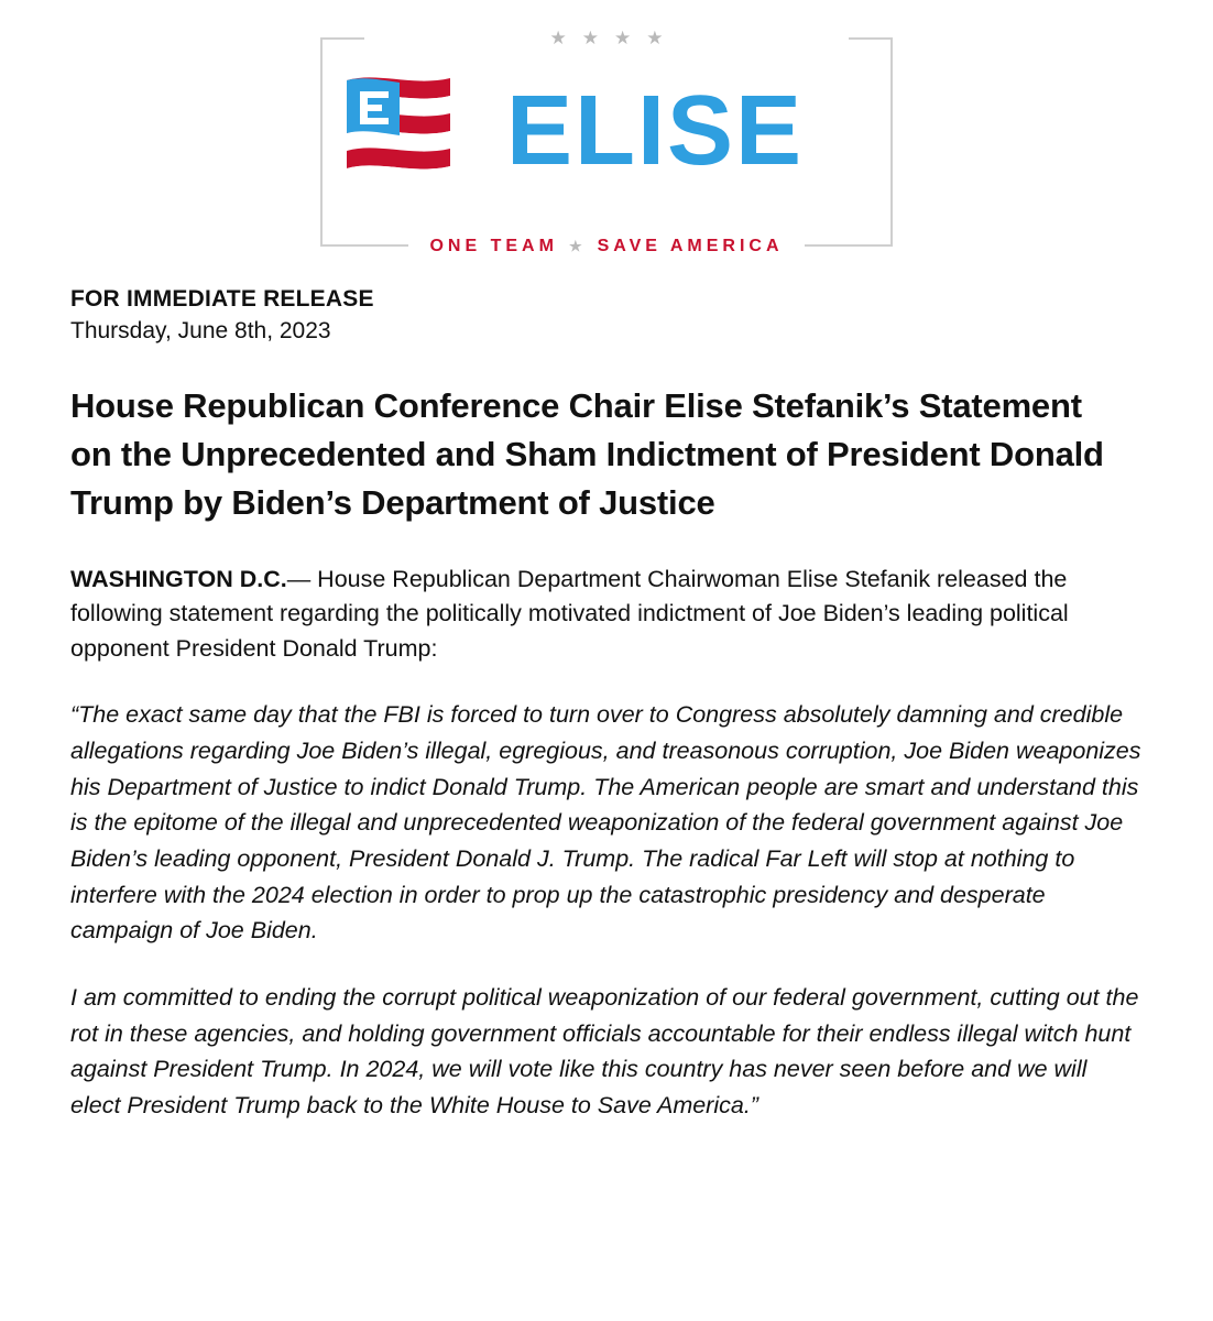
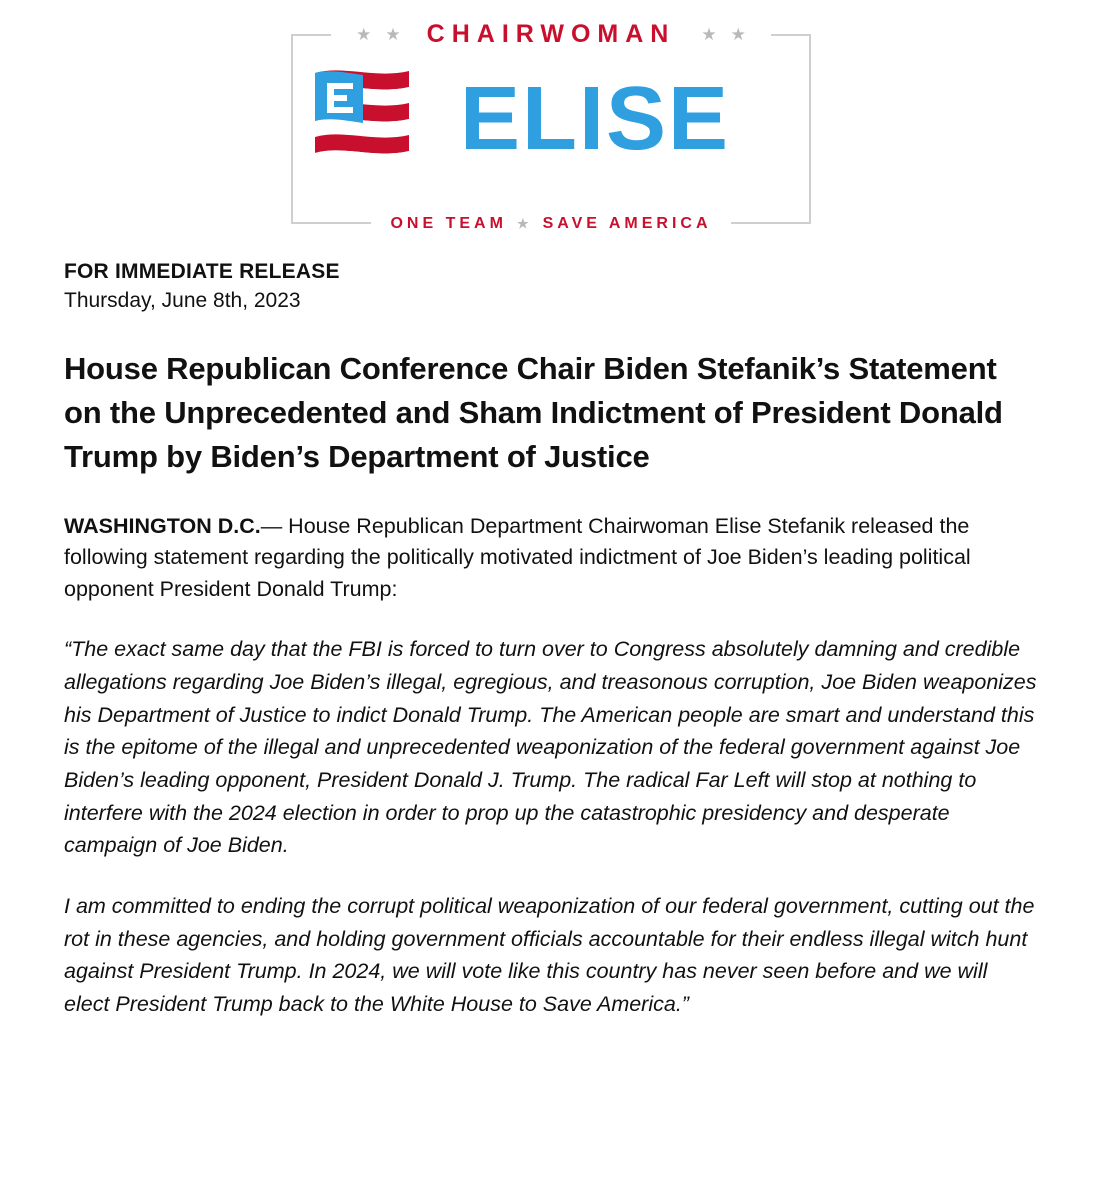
  ★
  ★
+ CHAIRWOMAN
  ★
  ★
  ELISE
  ONE TEAM
  ★
  SAVE AMERICA
  FOR IMMEDIATE RELEASE
  Thursday, June 8th, 2023
- House Republican Conference Chair Elise Stefanik’s Statement on the Unprecedented and Sham Indictment of President Donald Trump by Biden’s Department of Justice
+ House Republican Conference Chair Biden Stefanik’s Statement on the Unprecedented and Sham Indictment of President Donald Trump by Biden’s Department of Justice
  WASHINGTON D.C.— House Republican Department Chairwoman Elise Stefanik released the following statement regarding the politically motivated indictment of Joe Biden’s leading political opponent President Donald Trump:
  “The exact same day that the FBI is forced to turn over to Congress absolutely damning and credible allegations regarding Joe Biden’s illegal, egregious, and treasonous corruption, Joe Biden weaponizes his Department of Justice to indict Donald Trump. The American people are smart and understand this is the epitome of the illegal and unprecedented weaponization of the federal government against Joe Biden’s leading opponent, President Donald J. Trump. The radical Far Left will stop at nothing to interfere with the 2024 election in order to prop up the catastrophic presidency and desperate campaign of Joe Biden.
  I am committed to ending the corrupt political weaponization of our federal government, cutting out the rot in these agencies, and holding government officials accountable for their endless illegal witch hunt against President Trump. In 2024, we will vote like this country has never seen before and we will elect President Trump back to the White House to Save America.”
